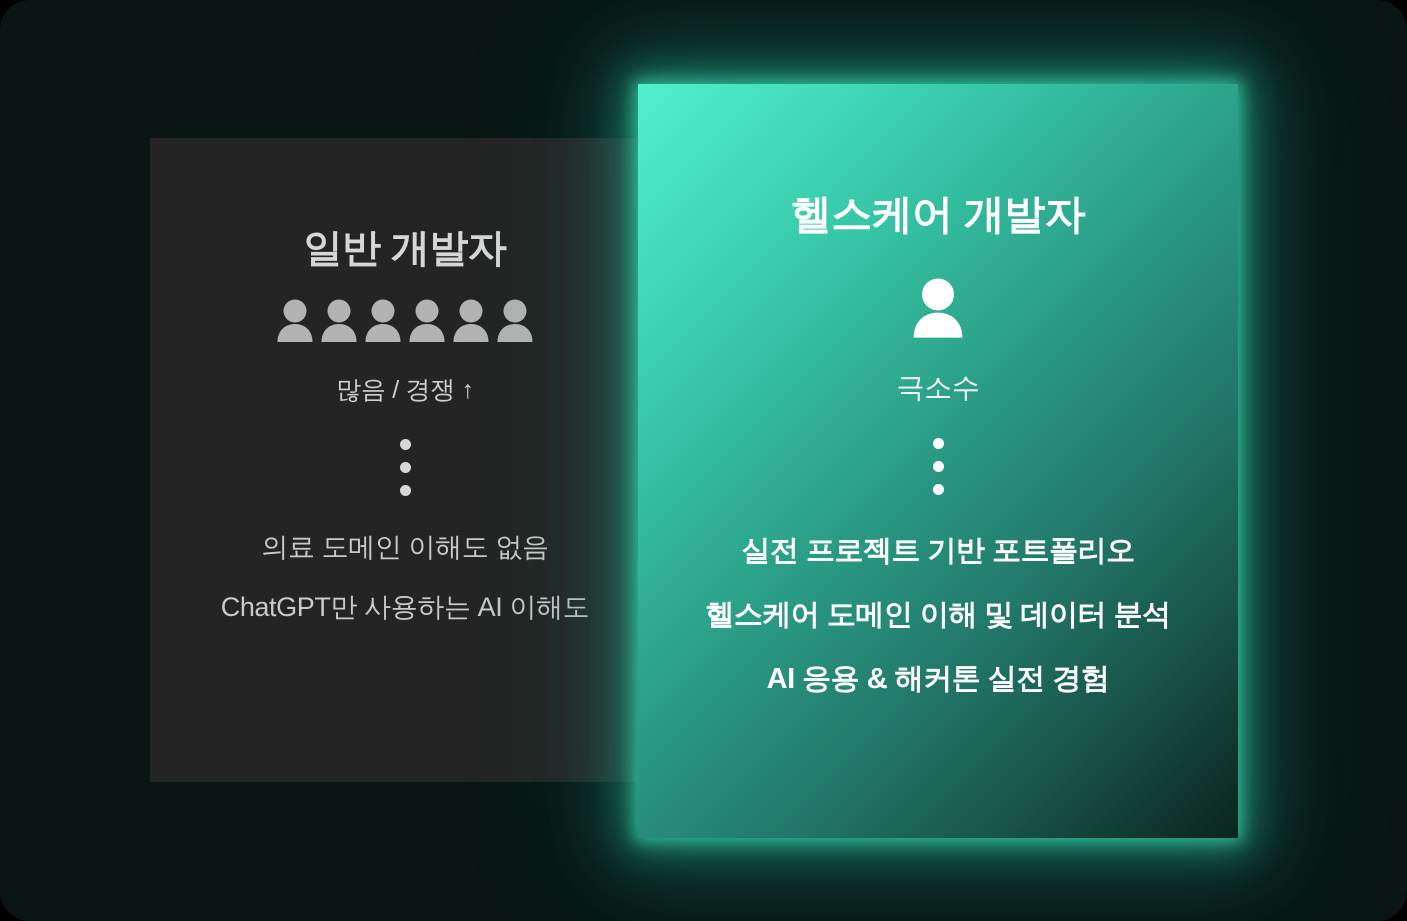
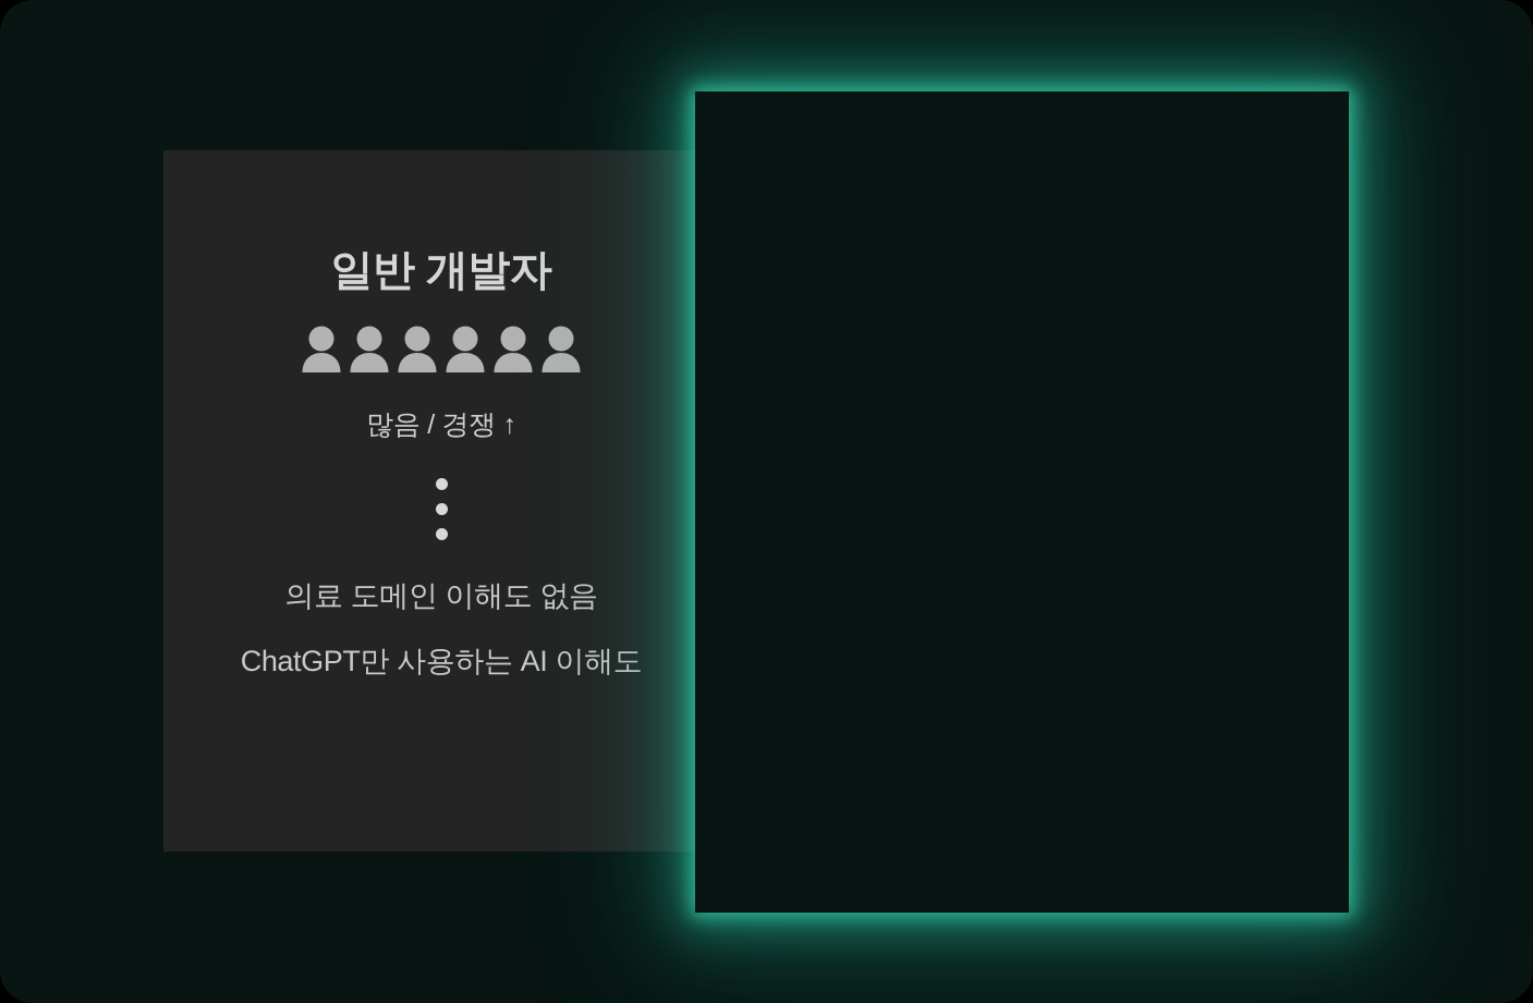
  일반 개발자
  많음 / 경쟁 ↑
  의료 도메인 이해도 없음
  ChatGPT만 사용하는 AI 이해도
- 헬스케어 개발자
- 극소수
- 실전 프로젝트 기반 포트폴리오
- 헬스케어 도메인 이해 및 데이터 분석
- AI 응용 & 해커톤 실전 경험
